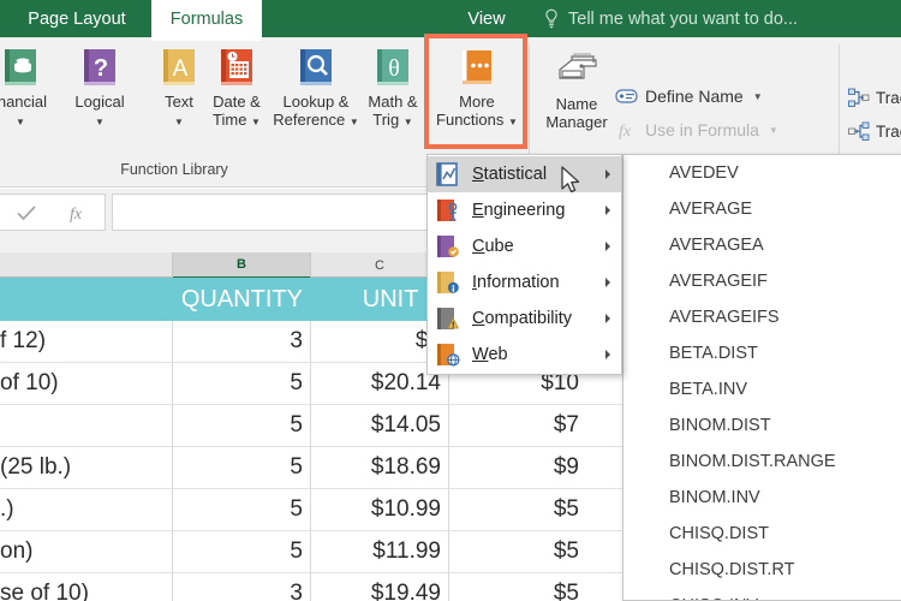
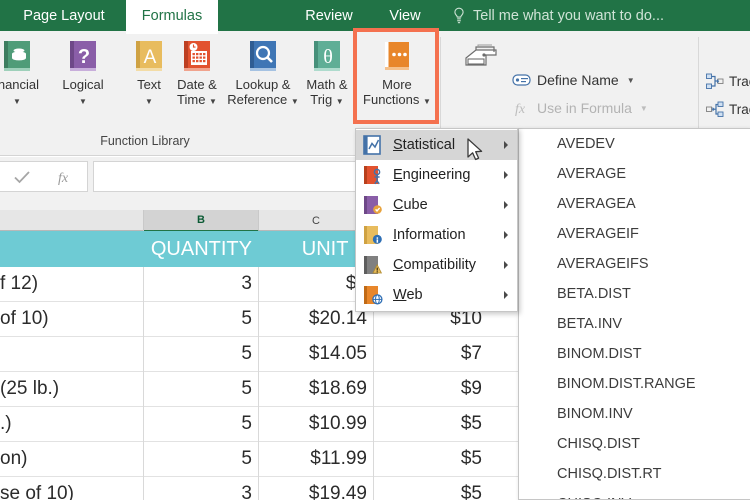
  Page Layout
  Formulas
+ Review
  View
  Tell me what you want to do...
  nancial
  ▼
  ?
  Logical
  ▼
  A
  Text
  ▼
  Date &
  Time ▼
  Lookup &
  Reference ▼
  θ
  Math &
  Trig ▼
  More
  Functions ▼
  Function Library
- Name
- Manager
  Define Name
  ▼
  fx
  Use in Formula
  ▼
  Tra
  Tra
  fx
  B
  C
  QUANTITY
  UNIT
  f 12)
  3
  of 10)
  5
  $20.14
  $10
  5
  $14.05
  $7
  (25 lb.)
  5
  $18.69
  $9
  .)
  5
  $10.99
  $5
  on)
  5
  $11.99
  $5
  se of 10)
  3
  $19.49
  $5
  AVEDEV
  AVERAGE
  AVERAGEA
  AVERAGEIF
  AVERAGEIFS
  BETA.DIST
  BETA.INV
  BINOM.DIST
  BINOM.DIST.RANGE
  BINOM.INV
  CHISQ.DIST
  CHISQ.DIST.RT
  Statistical
  Engineering
  Cube
  Information
  Compatibility
  Web
